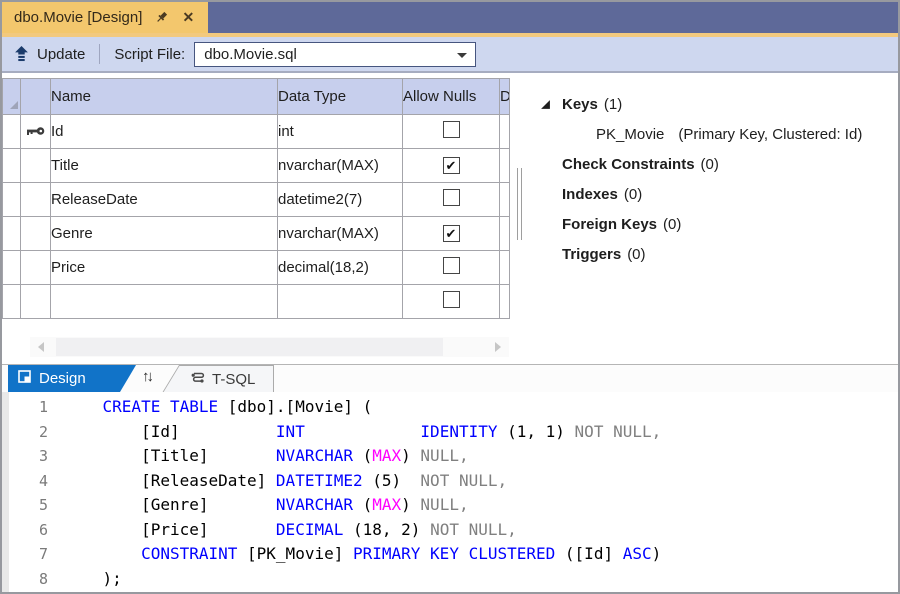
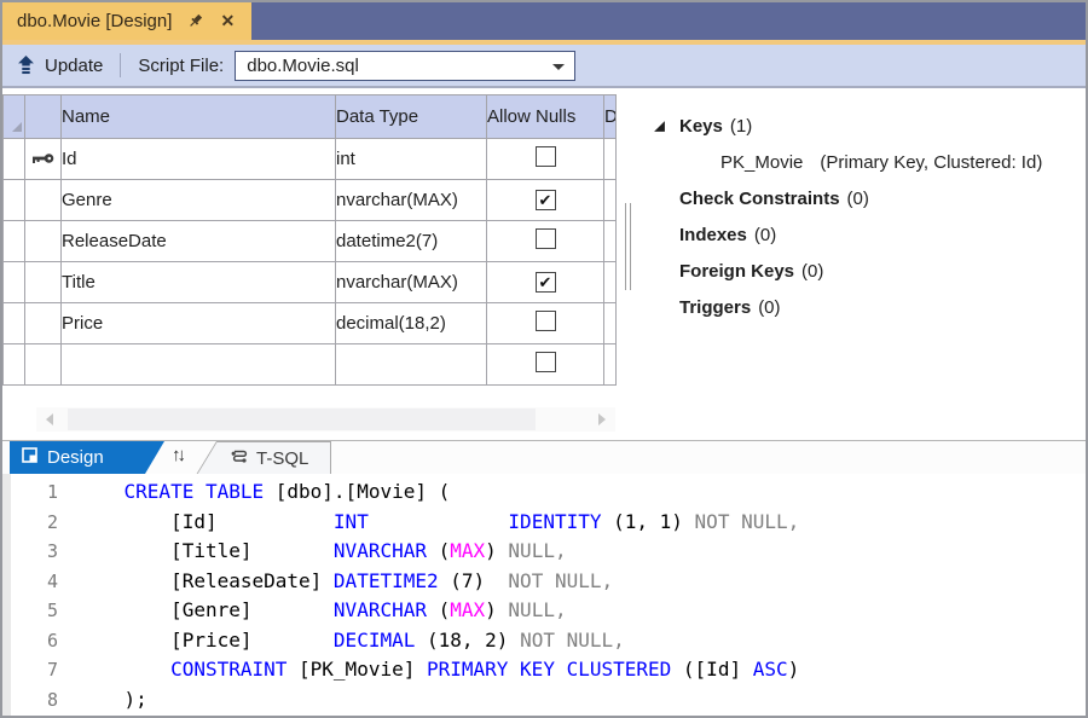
  dbo.Movie [Design]
  ✕
  Update
  Script File:
  dbo.Movie.sql
  		Name	Data Type	Allow Nulls	D
  		Id	int
- 		Title	nvarchar(MAX)	✔
+ 		Genre	nvarchar(MAX)	✔
  		ReleaseDate	datetime2(7)
- 		Genre	nvarchar(MAX)	✔
+ 		Title	nvarchar(MAX)	✔
  		Price	decimal(18,2)
  Keys
  (1)
  PK_Movie
  (Primary Key, Clustered: Id)
  Check Constraints
  (0)
  Indexes
  (0)
  Foreign Keys
  (0)
  Triggers
  (0)
  Design
  ↑↓
  T-SQL
  1
  CREATE TABLE [dbo].[Movie] (
  2
  [Id] INT IDENTITY (1, 1) NOT NULL,
  3
  [Title] NVARCHAR (MAX) NULL,
  4
- [ReleaseDate] DATETIME2 (5) NOT NULL,
+ [ReleaseDate] DATETIME2 (7) NOT NULL,
  5
  [Genre] NVARCHAR (MAX) NULL,
  6
  [Price] DECIMAL (18, 2) NOT NULL,
  7
  CONSTRAINT [PK_Movie] PRIMARY KEY CLUSTERED ([Id] ASC)
  8
  );
